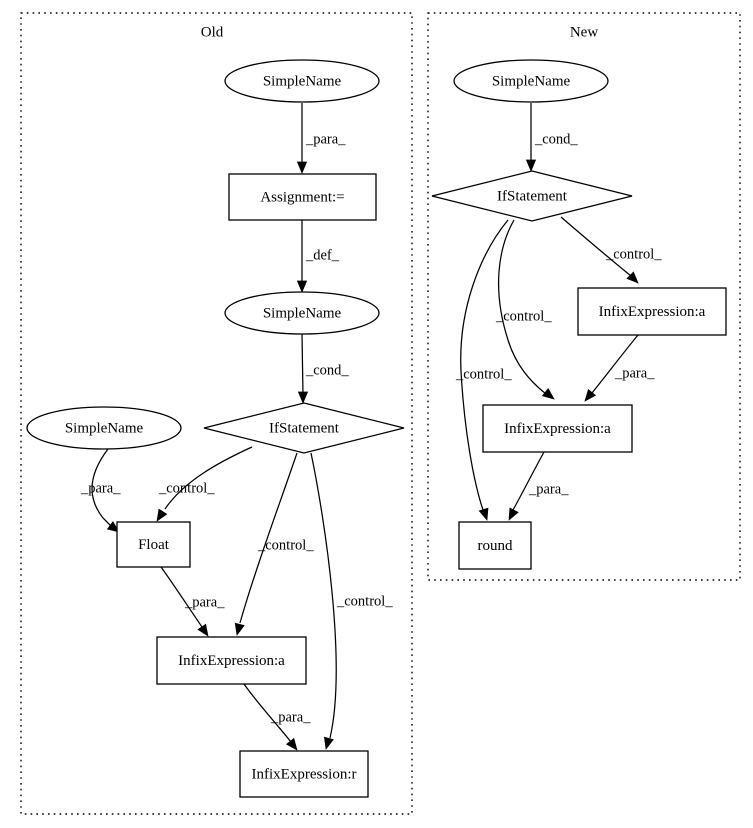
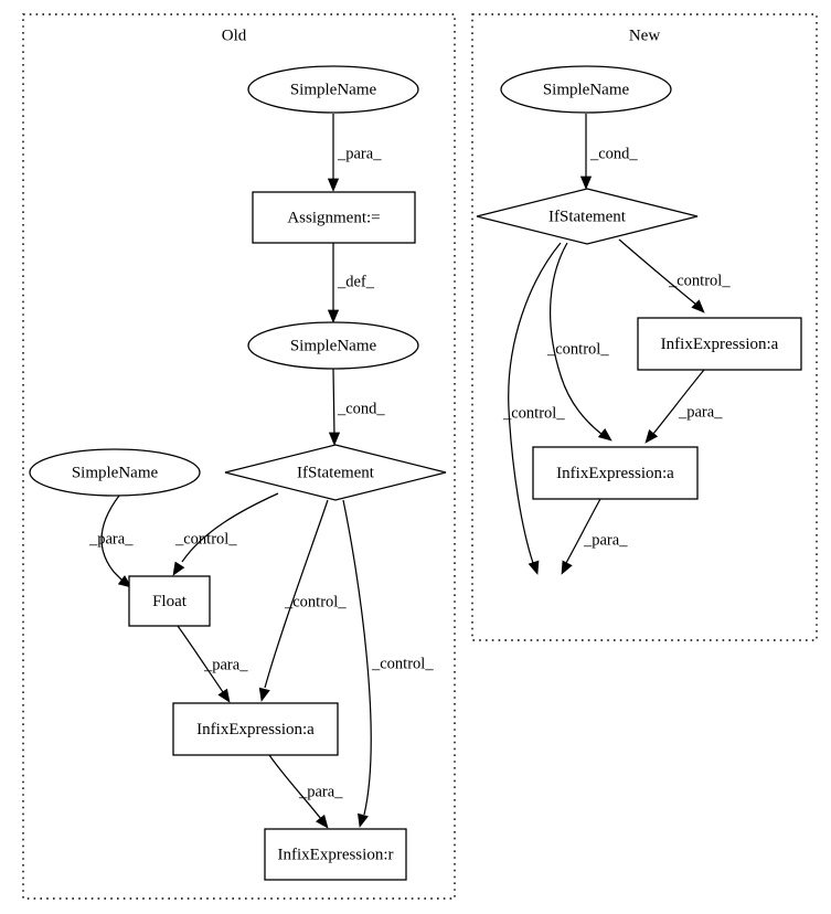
  Old
  New
  _para_
  _def_
  _cond_
  _para_
  _control_
  _control_
  _control_
  _para_
  _para_
  _cond_
  _control_
  _control_
  _control_
  _para_
  _para_
  SimpleName
  Assignment:=
  SimpleName
  IfStatement
  SimpleName
  Float
  InfixExpression:a
  InfixExpression:r
  SimpleName
  IfStatement
  InfixExpression:a
  InfixExpression:a
- round
